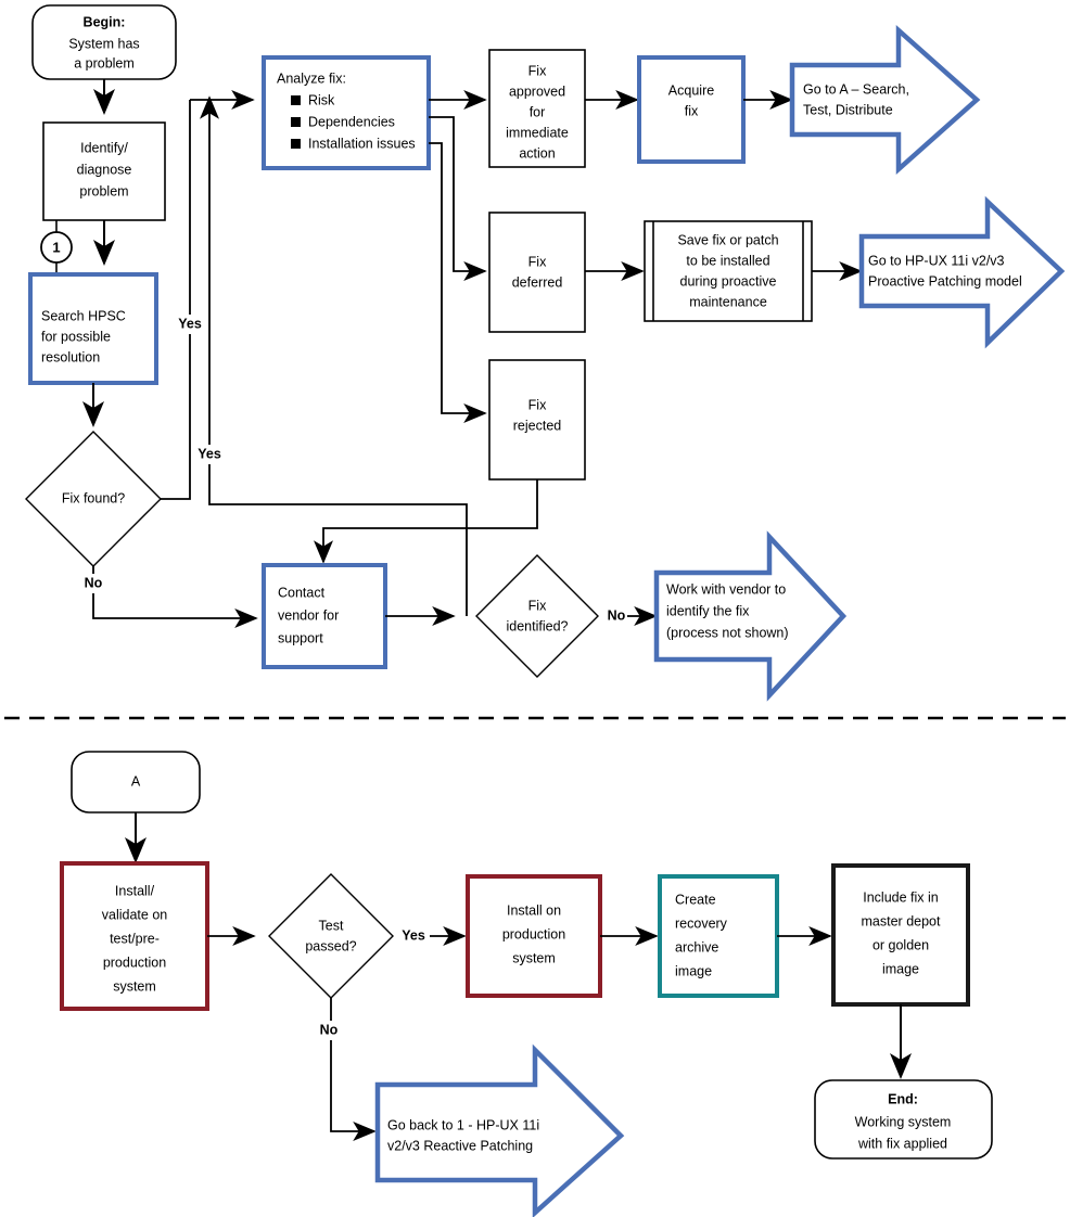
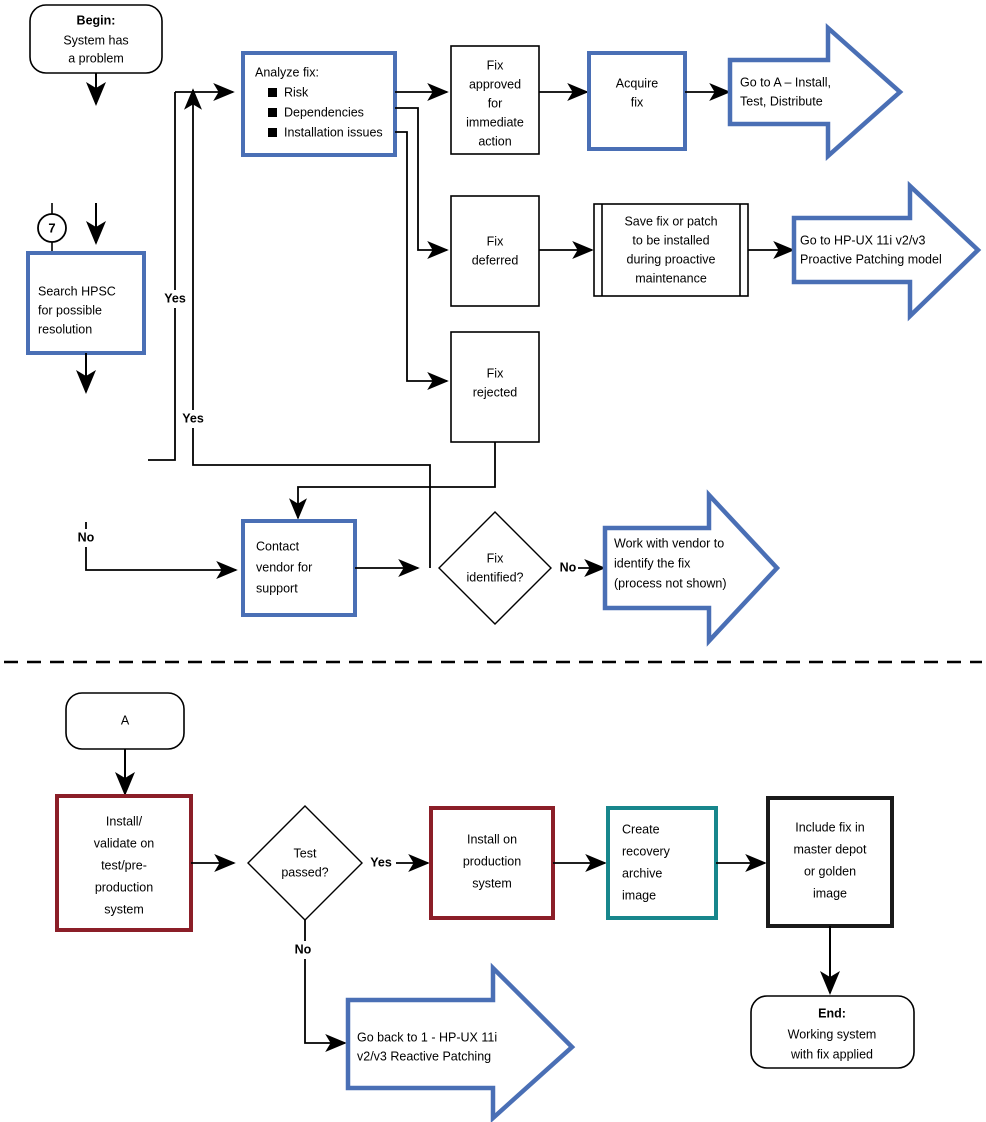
  Begin:
  System has
  a problem
- Identify/
- diagnose
- problem
- 1
+ 7
  Search HPSC
  for possible
  resolution
- Fix found?
  Yes
  No
  Analyze fix:
  Risk
  Dependencies
  Installation issues
  Fix
  approved
  for
  immediate
  action
  Acquire
  fix
- Go to A – Search,
+ Go to A – Install,
  Test, Distribute
  Fix
  deferred
  Save fix or patch
  to be installed
  during proactive
  maintenance
  Go to HP-UX 11i v2/v3
  Proactive Patching model
  Fix
  rejected
  Yes
  Contact
  vendor for
  support
  Fix
  identified?
  No
  Work with vendor to
  identify the fix
  (process not shown)
  A
  Install/
  validate on
  test/pre-
  production
  system
  Test
  passed?
  Yes
  No
  Go back to 1 - HP-UX 11i
  v2/v3 Reactive Patching
  Install on
  production
  system
  Create
  recovery
  archive
  image
  Include fix in
  master depot
  or golden
  image
  End:
  Working system
  with fix applied
